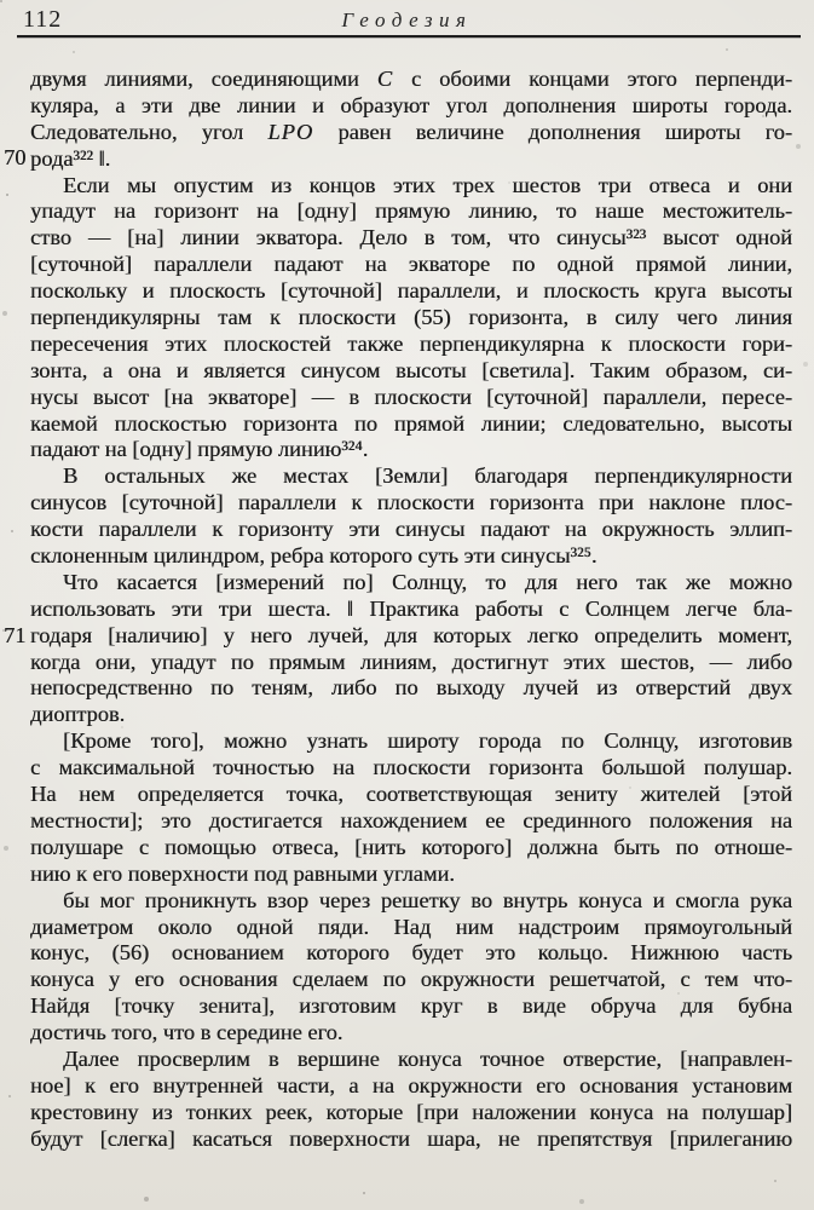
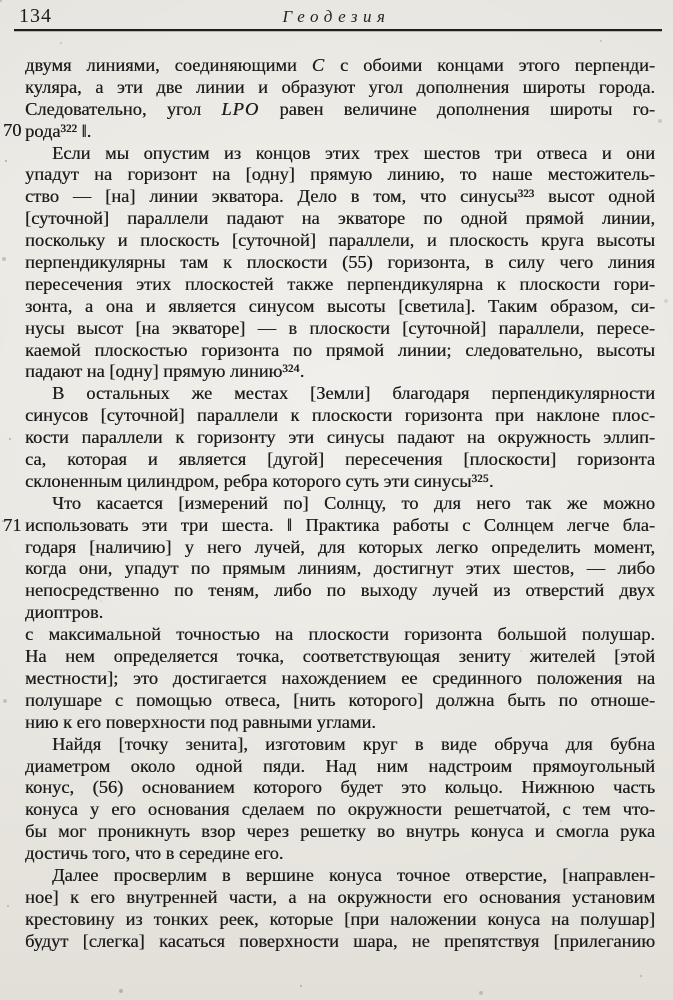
- 112
+ 134
  Геодезия
  70
  71
  двумя линиями, соединяющими C с обоими концами этого перпенди-
  куляра, а эти две линии и образуют угол дополнения широты города.
  Следовательно, угол LPO равен величине дополнения широты го-
  рода³²² ‖.
  Если мы опустим из концов этих трех шестов три отвеса и они
  упадут на горизонт на [одну] прямую линию, то наше местожитель-
  ство — [на] линии экватора. Дело в том, что синусы³²³ высот одной
  [суточной] параллели падают на экваторе по одной прямой линии,
  поскольку и плоскость [суточной] параллели, и плоскость круга высоты
  перпендикулярны там к плоскости (55) горизонта, в силу чего линия
  пересечения этих плоскостей также перпендикулярна к плоскости гори-
  зонта, а она и является синусом высоты [светила]. Таким образом, си-
  нусы высот [на экваторе] — в плоскости [суточной] параллели, пересе-
  каемой плоскостью горизонта по прямой линии; следовательно, высоты
  падают на [одну] прямую линию³²⁴.
  В остальных же местах [Земли] благодаря перпендикулярности
  синусов [суточной] параллели к плоскости горизонта при наклоне плос-
  кости параллели к горизонту эти синусы падают на окружность эллип-
+ са, которая и является [дугой] пересечения [плоскости] горизонта
  склоненным цилиндром, ребра которого суть эти синусы³²⁵.
  Что касается [измерений по] Солнцу, то для него так же можно
  использовать эти три шеста. ‖ Практика работы с Солнцем легче бла-
  годаря [наличию] у него лучей, для которых легко определить момент,
  когда они, упадут по прямым линиям, достигнут этих шестов, — либо
  непосредственно по теням, либо по выходу лучей из отверстий двух
  диоптров.
- [Кроме того], можно узнать широту города по Солнцу, изготовив
  с максимальной точностью на плоскости горизонта большой полушар.
  На нем определяется точка, соответствующая зениту жителей [этой
  местности]; это достигается нахождением ее срединного положения на
  полушаре с помощью отвеса, [нить которого] должна быть по отноше-
  нию к его поверхности под равными углами.
- бы мог проникнуть взор через решетку во внутрь конуса и смогла рука
+ Найдя [точку зенита], изготовим круг в виде обруча для бубна
  диаметром около одной пяди. Над ним надстроим прямоугольный
  конус, (56) основанием которого будет это кольцо. Нижнюю часть
  конуса у его основания сделаем по окружности решетчатой, с тем что-
- Найдя [точку зенита], изготовим круг в виде обруча для бубна
+ бы мог проникнуть взор через решетку во внутрь конуса и смогла рука
  достичь того, что в середине его.
  Далее просверлим в вершине конуса точное отверстие, [направлен-
  ное] к его внутренней части, а на окружности его основания установим
  крестовину из тонких реек, которые [при наложении конуса на полушар]
  будут [слегка] касаться поверхности шара, не препятствуя [прилеганию
